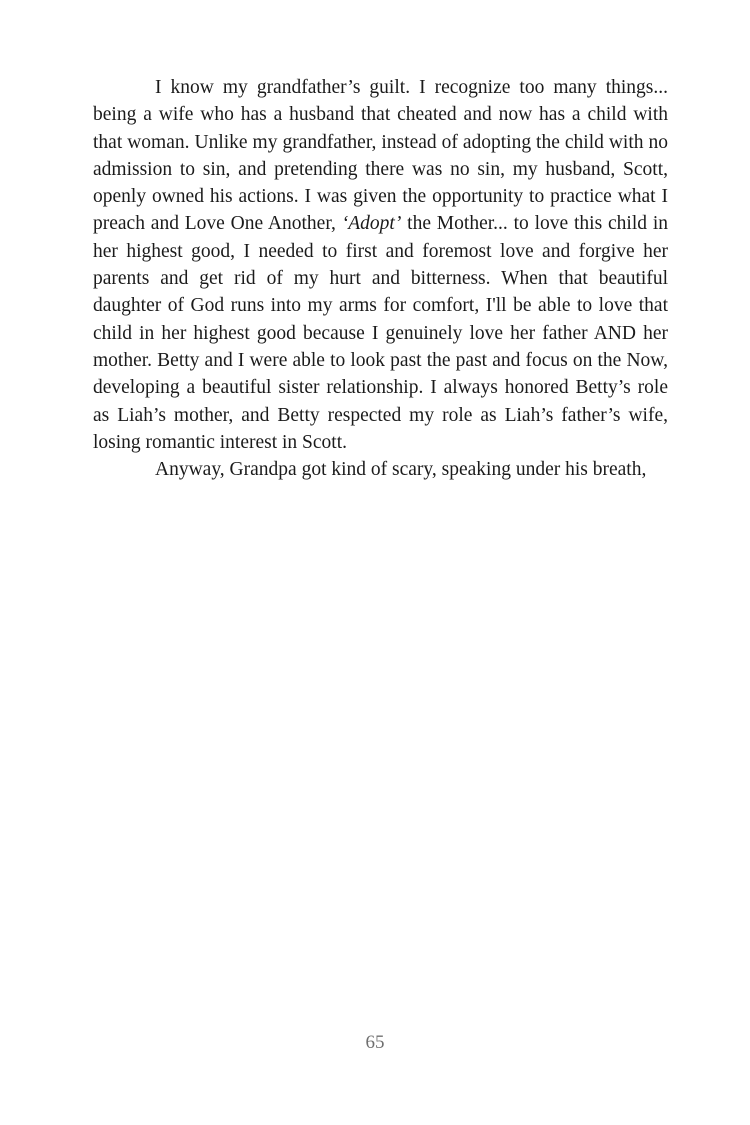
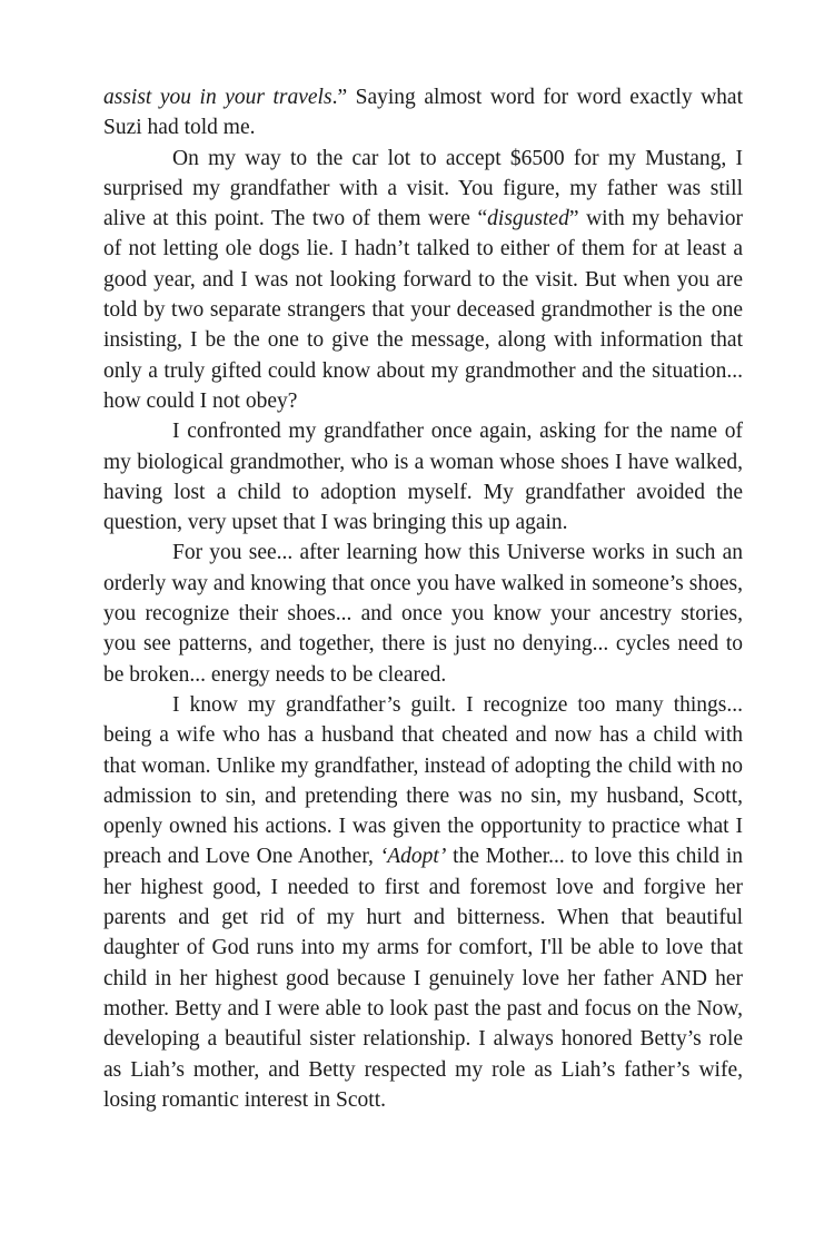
+ assist you in your travels.” Saying almost word for word exactly what Suzi had told me.
+ On my way to the car lot to accept $6500 for my Mustang, I surprised my grandfather with a visit. You figure, my father was still alive at this point. The two of them were “disgusted” with my behavior of not letting ole dogs lie. I hadn’t talked to either of them for at least a good year, and I was not looking forward to the visit. But when you are told by two separate strangers that your deceased grandmother is the one insisting, I be the one to give the message, along with information that only a truly gifted could know about my grandmother and the situation... how could I not obey?
+ I confronted my grandfather once again, asking for the name of my biological grandmother, who is a woman whose shoes I have walked, having lost a child to adoption myself. My grandfather avoided the question, very upset that I was bringing this up again.
+ For you see... after learning how this Universe works in such an orderly way and knowing that once you have walked in someone’s shoes, you recognize their shoes... and once you know your ancestry stories, you see patterns, and together, there is just no denying... cycles need to be broken... energy needs to be cleared.
  I know my grandfather’s guilt. I recognize too many things... being a wife who has a husband that cheated and now has a child with that woman. Unlike my grandfather, instead of adopting the child with no admission to sin, and pretending there was no sin, my husband, Scott, openly owned his actions. I was given the opportunity to practice what I preach and Love One Another, ‘Adopt’ the Mother... to love this child in her highest good, I needed to first and foremost love and forgive her parents and get rid of my hurt and bitterness. When that beautiful daughter of God runs into my arms for comfort, I'll be able to love that child in her highest good because I genuinely love her father AND her mother. Betty and I were able to look past the past and focus on the Now, developing a beautiful sister relationship. I always honored Betty’s role as Liah’s mother, and Betty respected my role as Liah’s father’s wife, losing romantic interest in Scott.
- Anyway, Grandpa got kind of scary, speaking under his breath,
- 65
